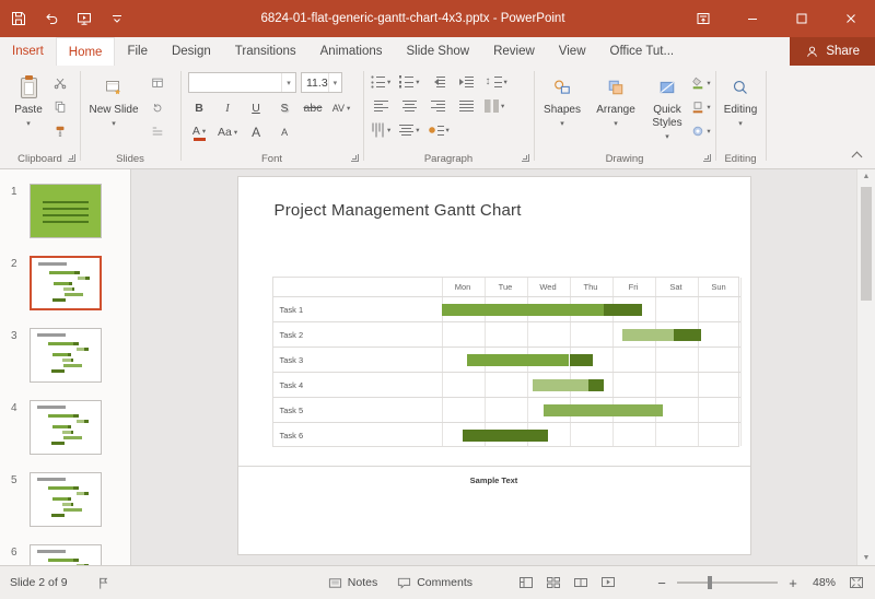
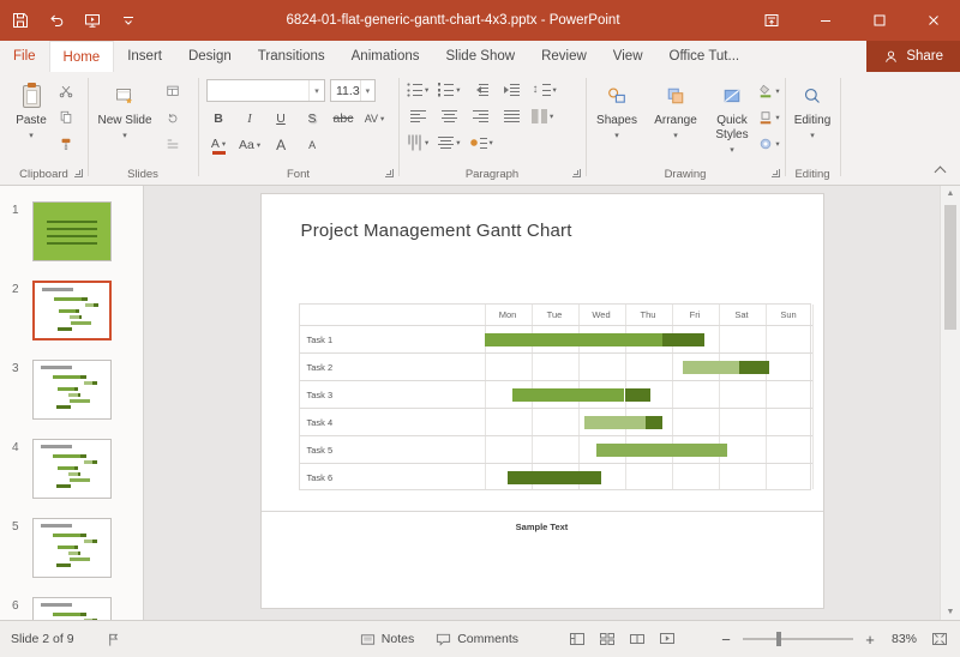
  6824-01-flat-generic-gantt-chart-4x3.pptx - PowerPoint
- Insert
+ File
  Home
- File
+ Insert
  Design
  Transitions
  Animations
  Slide Show
  Review
  View
  Office Tut...
  Share
  Paste
  Clipboard
  New Slide
  Slides
  11.3
  B
  I
  U
  S
  abc
  AV
  A
  Aa
  A
  A
  Font
  Paragraph
  Shapes
  Arrange
  Quick Styles
  Drawing
  Editing
  Editing
  1
  2
  3
  4
  5
  6
  Project Management Gantt Chart
  Mon
  Tue
  Wed
  Thu
  Fri
  Sat
  Sun
  Task 1
  Task 2
  Task 3
  Task 4
  Task 5
  Task 6
  Sample Text
  Slide 2 of 9
  Notes
  Comments
  −
  +
- 48%
+ 83%
